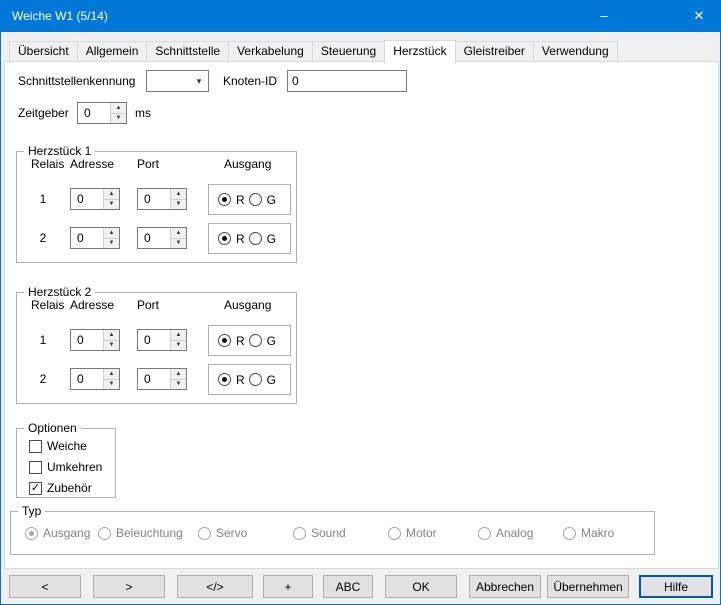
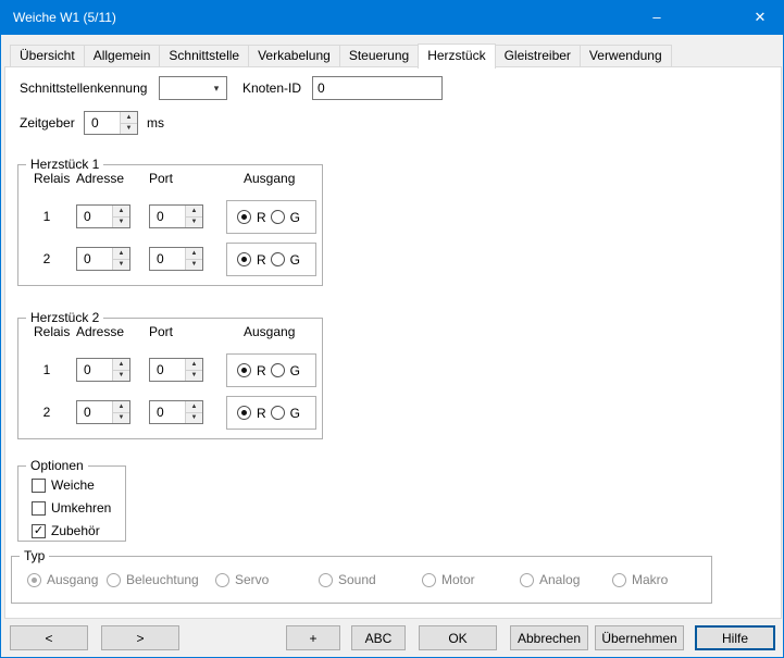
- Weiche W1 (5/14)
+ Weiche W1 (5/11)
  –
  ✕
  Übersicht
  Allgemein
  Schnittstelle
  Verkabelung
  Steuerung
  Herzstück
  Gleistreiber
  Verwendung
  Schnittstellenkennung
  ▾
  Knoten-ID
  0
  Zeitgeber
  0
  ms
  Herzstück 1
  Relais
  Adresse
  Port
  Ausgang
  1
  0
  0
  R
  G
  2
  0
  0
  R
  G
  Herzstück 2
  Relais
  Adresse
  Port
  Ausgang
  1
  0
  0
  R
  G
  2
  0
  0
  R
  G
  Optionen
  Weiche
  Umkehren
  ✓
  Zubehör
  Typ
  Ausgang
  Beleuchtung
  Servo
  Sound
  Motor
  Analog
  Makro
  <
  >
- </>
  +
  ABC
  OK
  Abbrechen
  Übernehmen
  Hilfe
